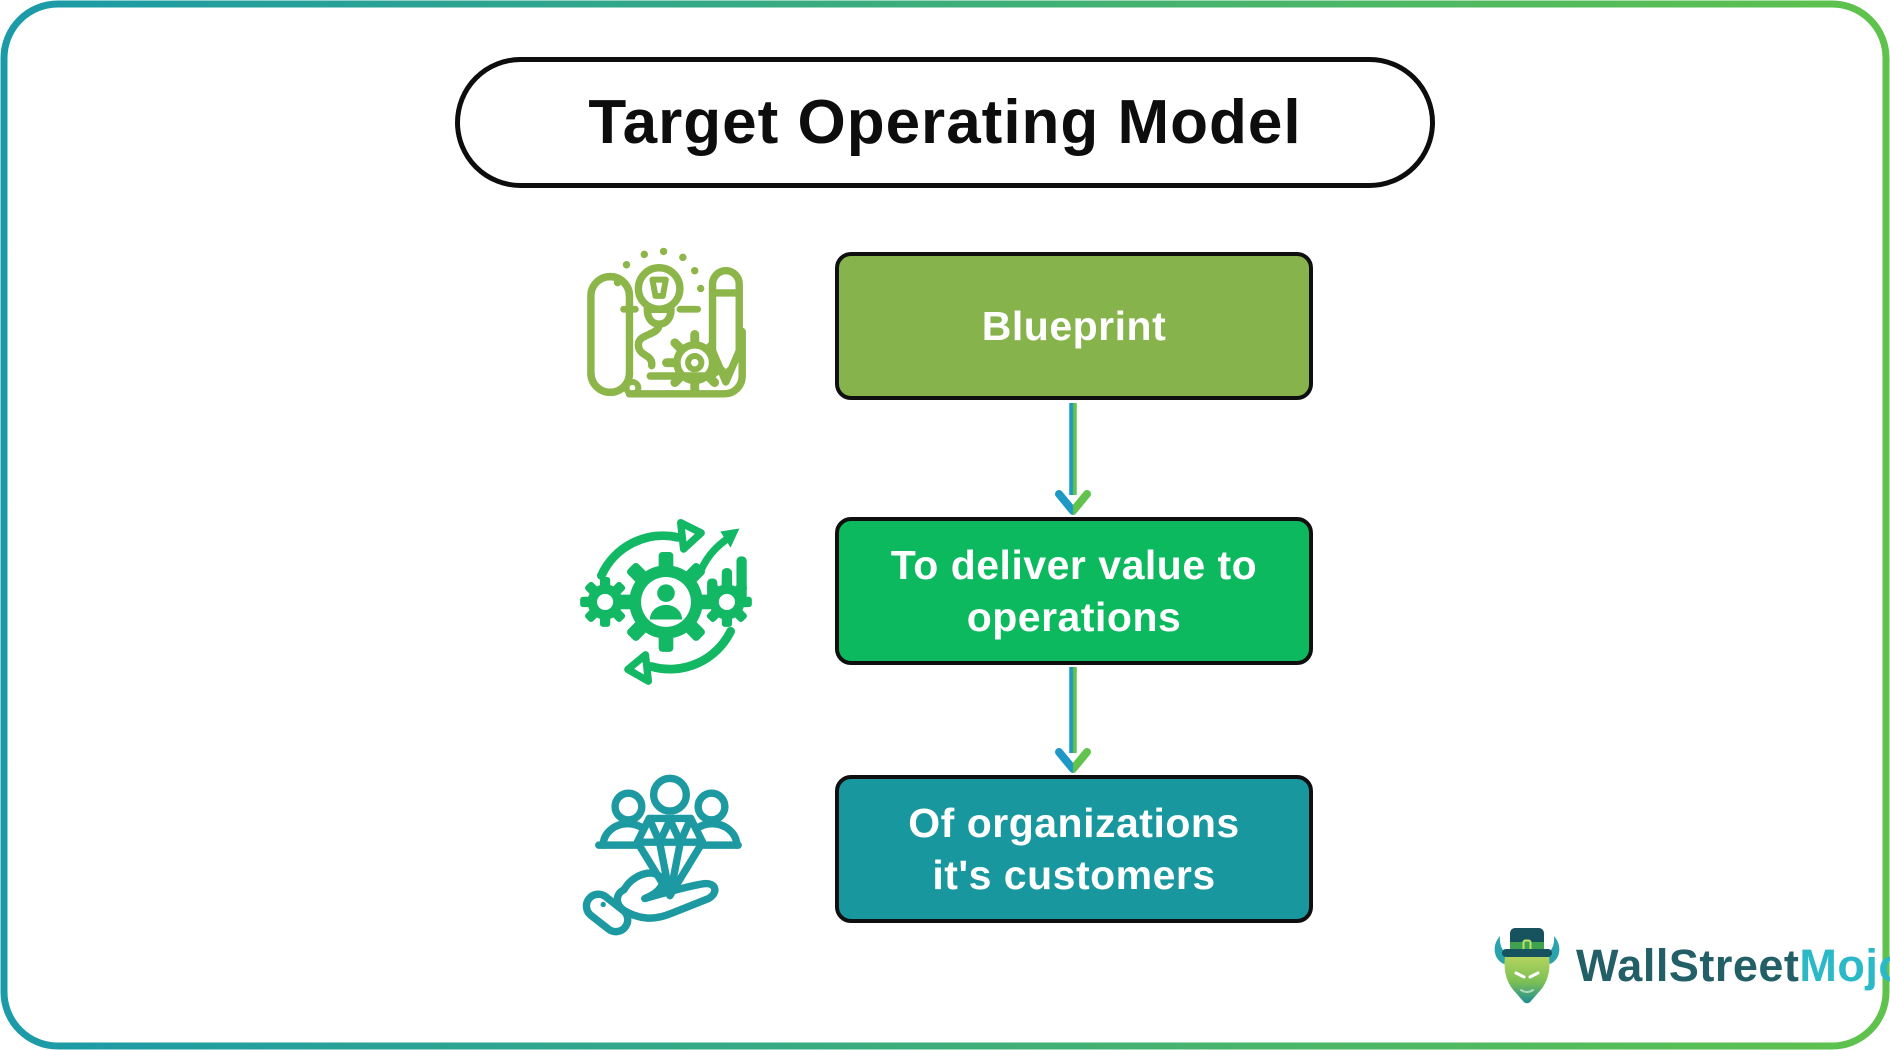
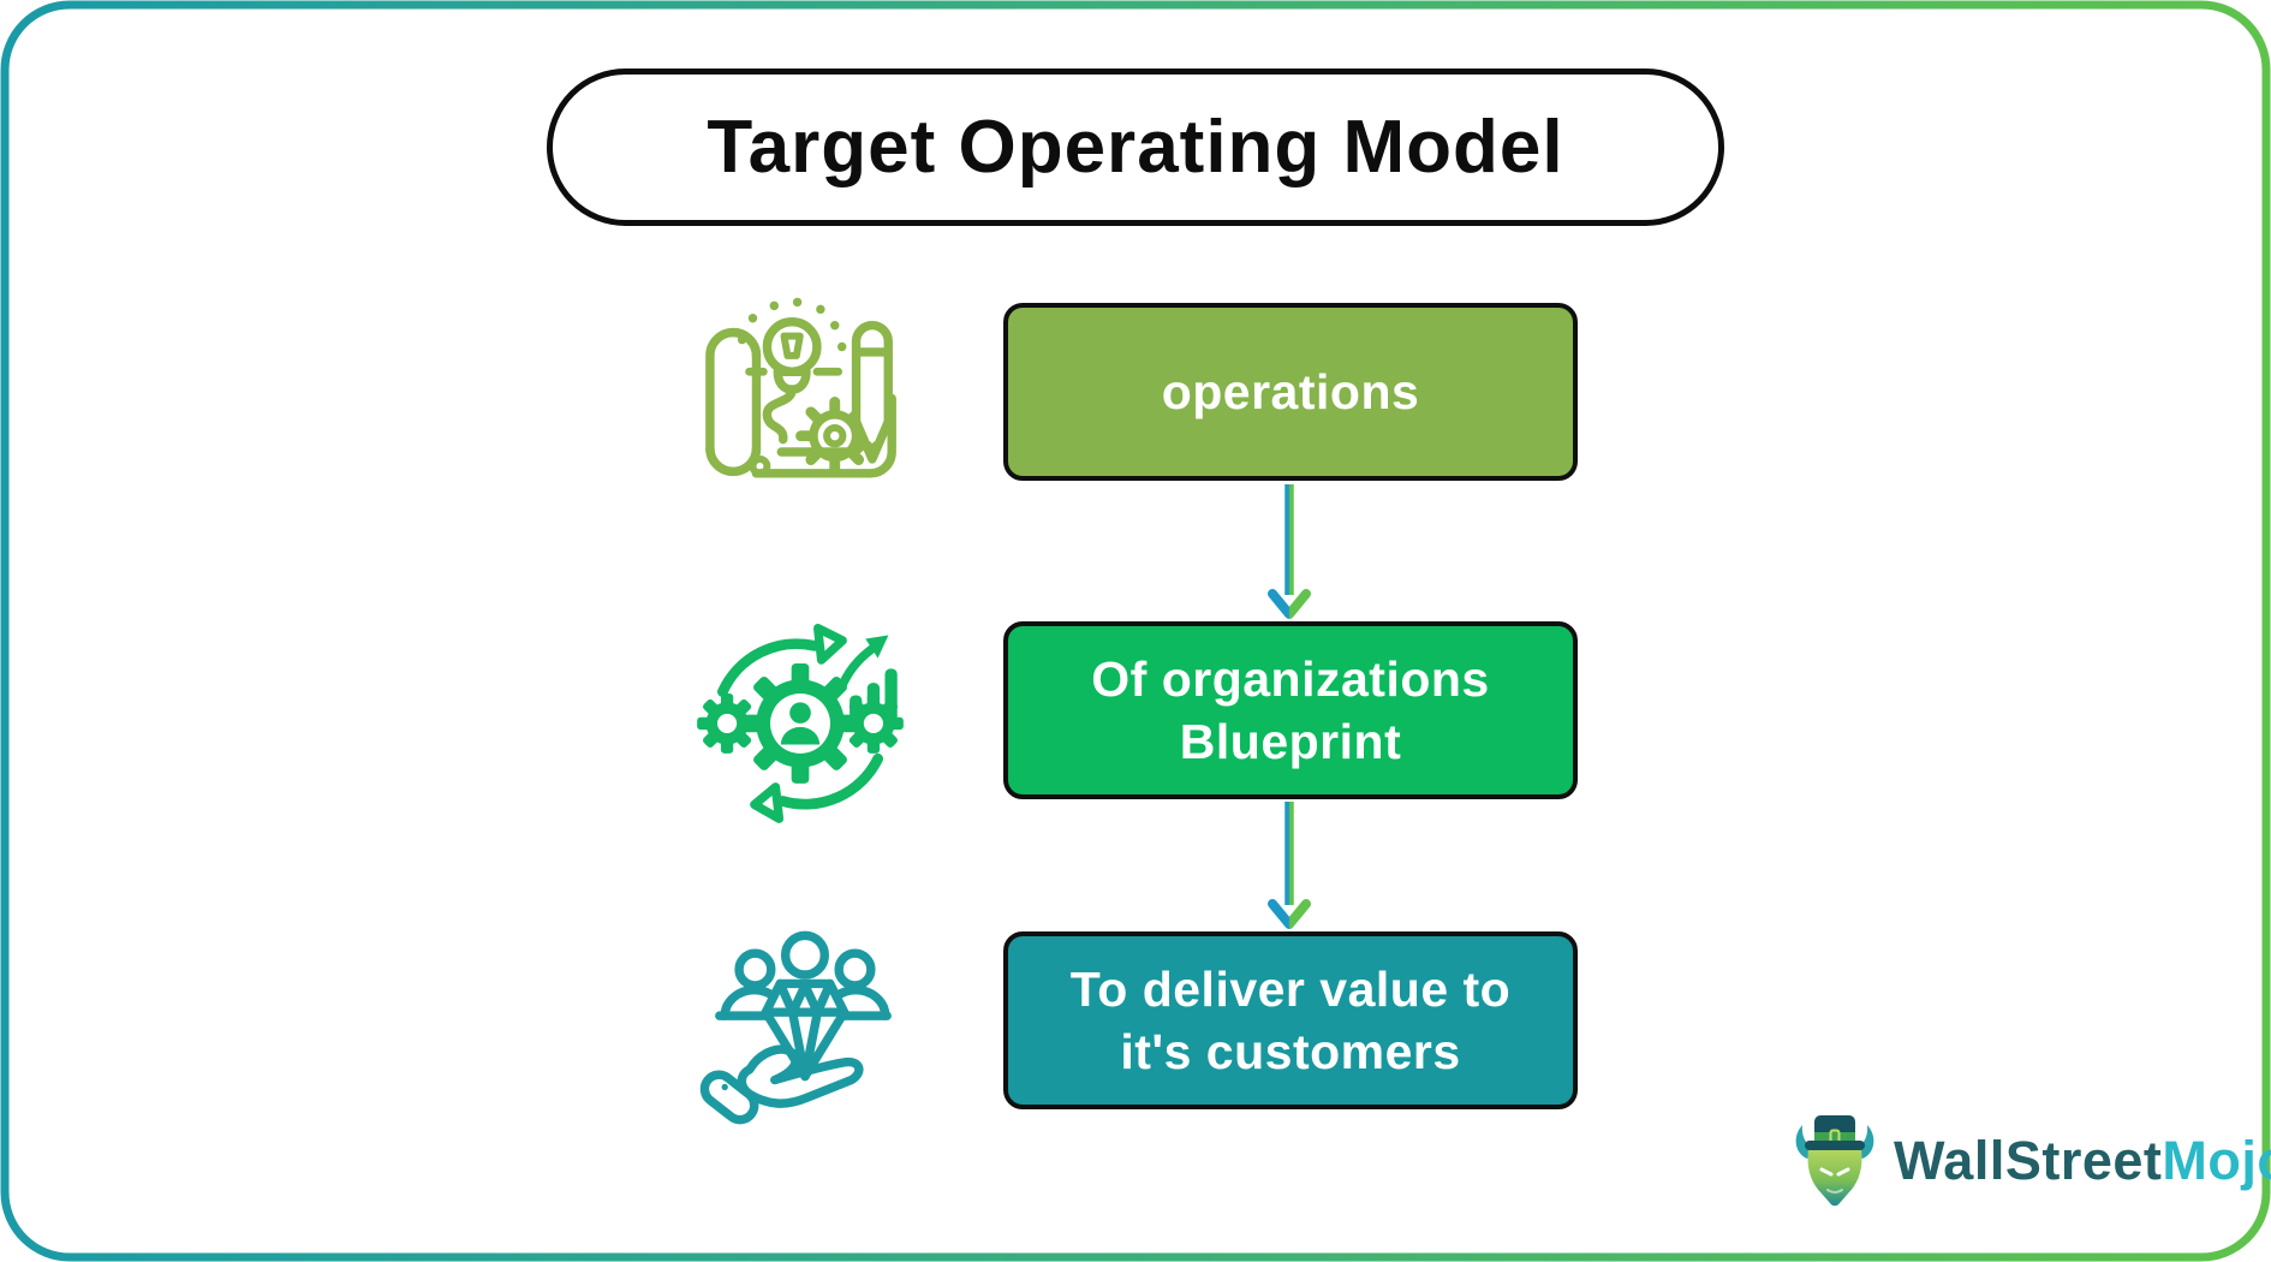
  Target Operating Model
- Blueprint
+ operations
- To deliver value to
+ Of organizations
- operations
+ Blueprint
- Of organizations
+ To deliver value to
  it's customers
  WallStreetMoj
